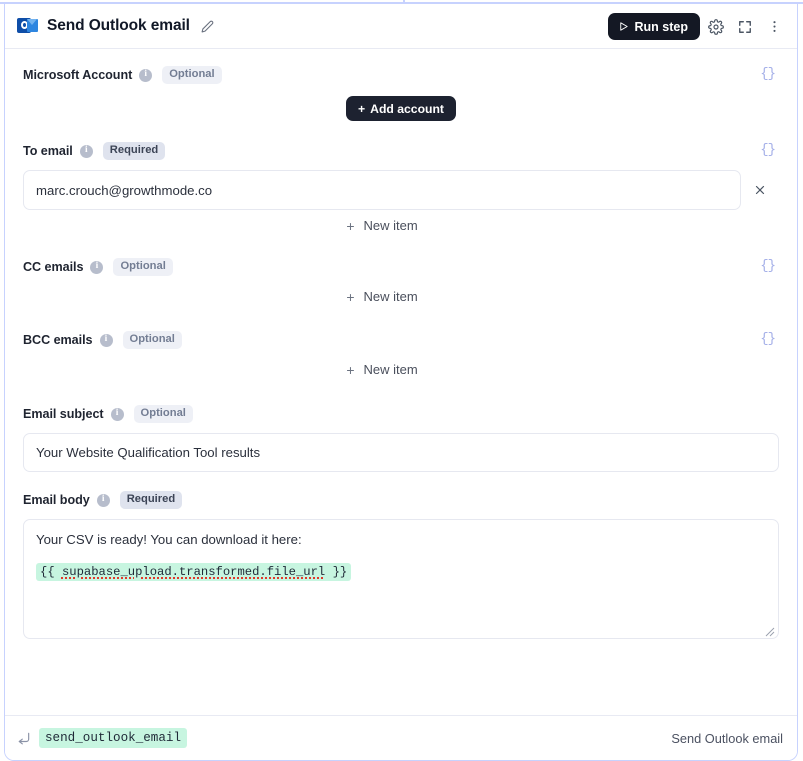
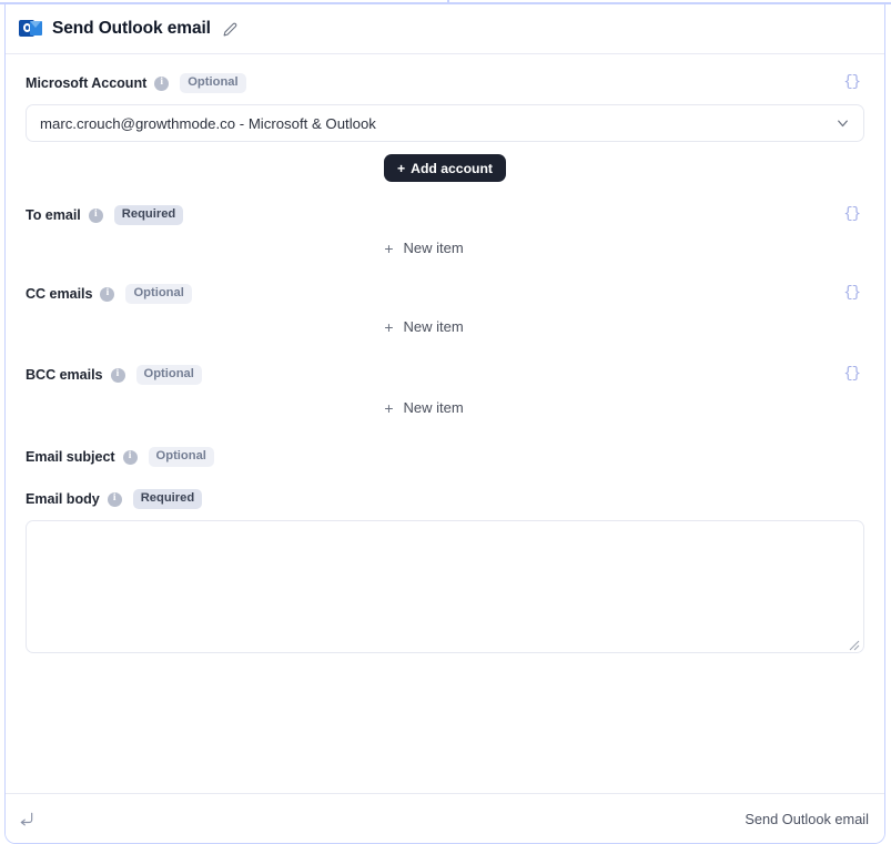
  Send Outlook email
- Run step
  Microsoft Account
  i
  Optional
  {}
+ marc.crouch@growthmode.co - Microsoft & Outlook
  +
  Add account
  To email
  i
  Required
  {}
- marc.crouch@growthmode.co
  +
  New item
  CC emails
  i
  Optional
  {}
  +
  New item
  BCC emails
  i
  Optional
  {}
  +
  New item
  Email subject
  i
  Optional
- Your Website Qualification Tool results
  Email body
  i
  Required
- Your CSV is ready! You can download it here:
- {{ supabase_upload.transformed.file_url }}
- send_outlook_email
  Send Outlook email
